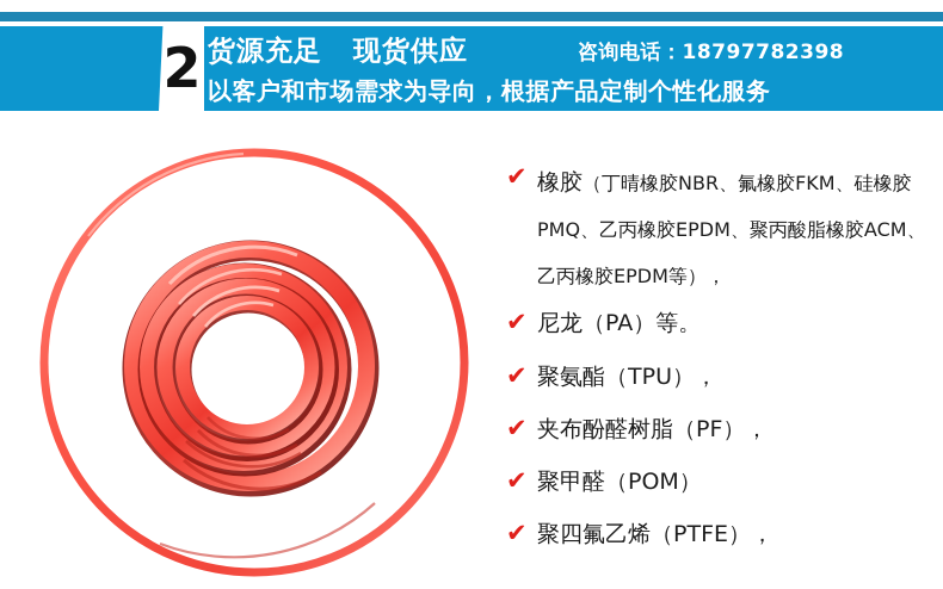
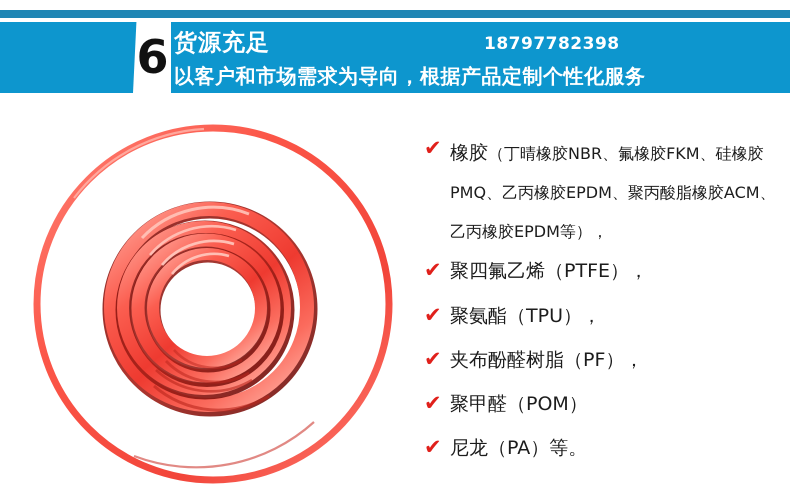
- 2
+ 6
  货源充足
- 现货供应
- 咨询电话：
  18797782398
  以客户和市场需求为导向，根据产品定制个性化服务
  ✔
  橡胶（丁晴橡胶NBR、氟橡胶FKM、硅橡胶PMQ、乙丙橡胶EPDM、聚丙酸脂橡胶ACM、乙丙橡胶EPDM等），
  ✔
- 尼龙（PA）等。
+ 聚四氟乙烯（PTFE），
  ✔
  聚氨酯（TPU），
  ✔
  夹布酚醛树脂（PF），
  ✔
  聚甲醛（POM）
  ✔
- 聚四氟乙烯（PTFE），
+ 尼龙（PA）等。
